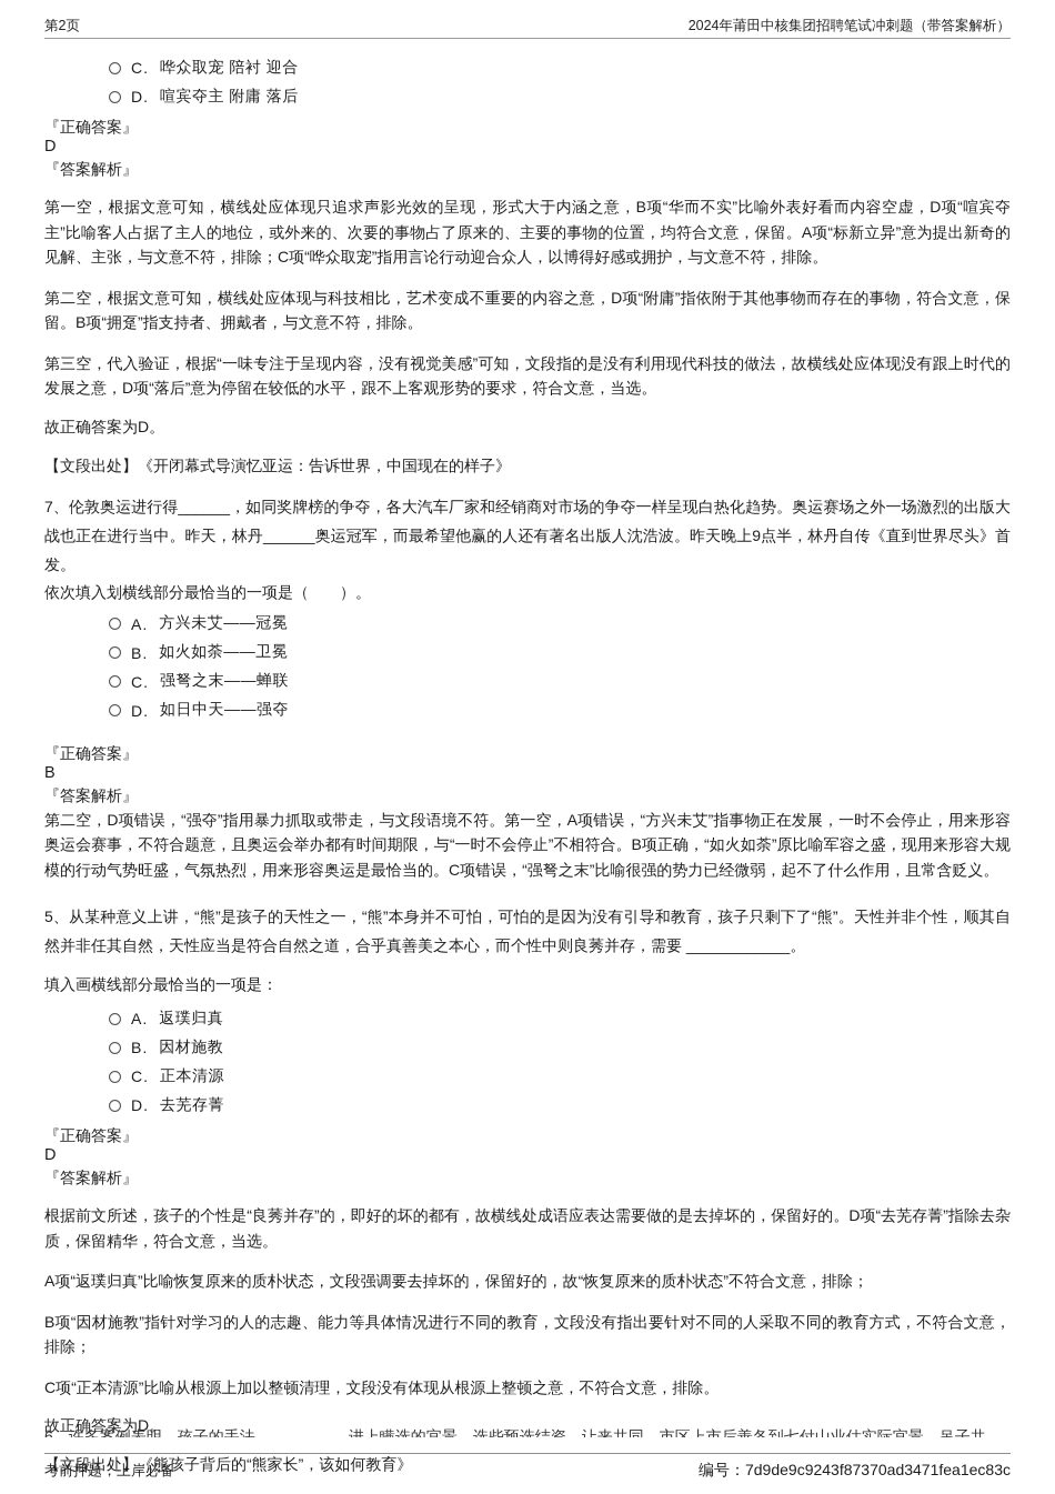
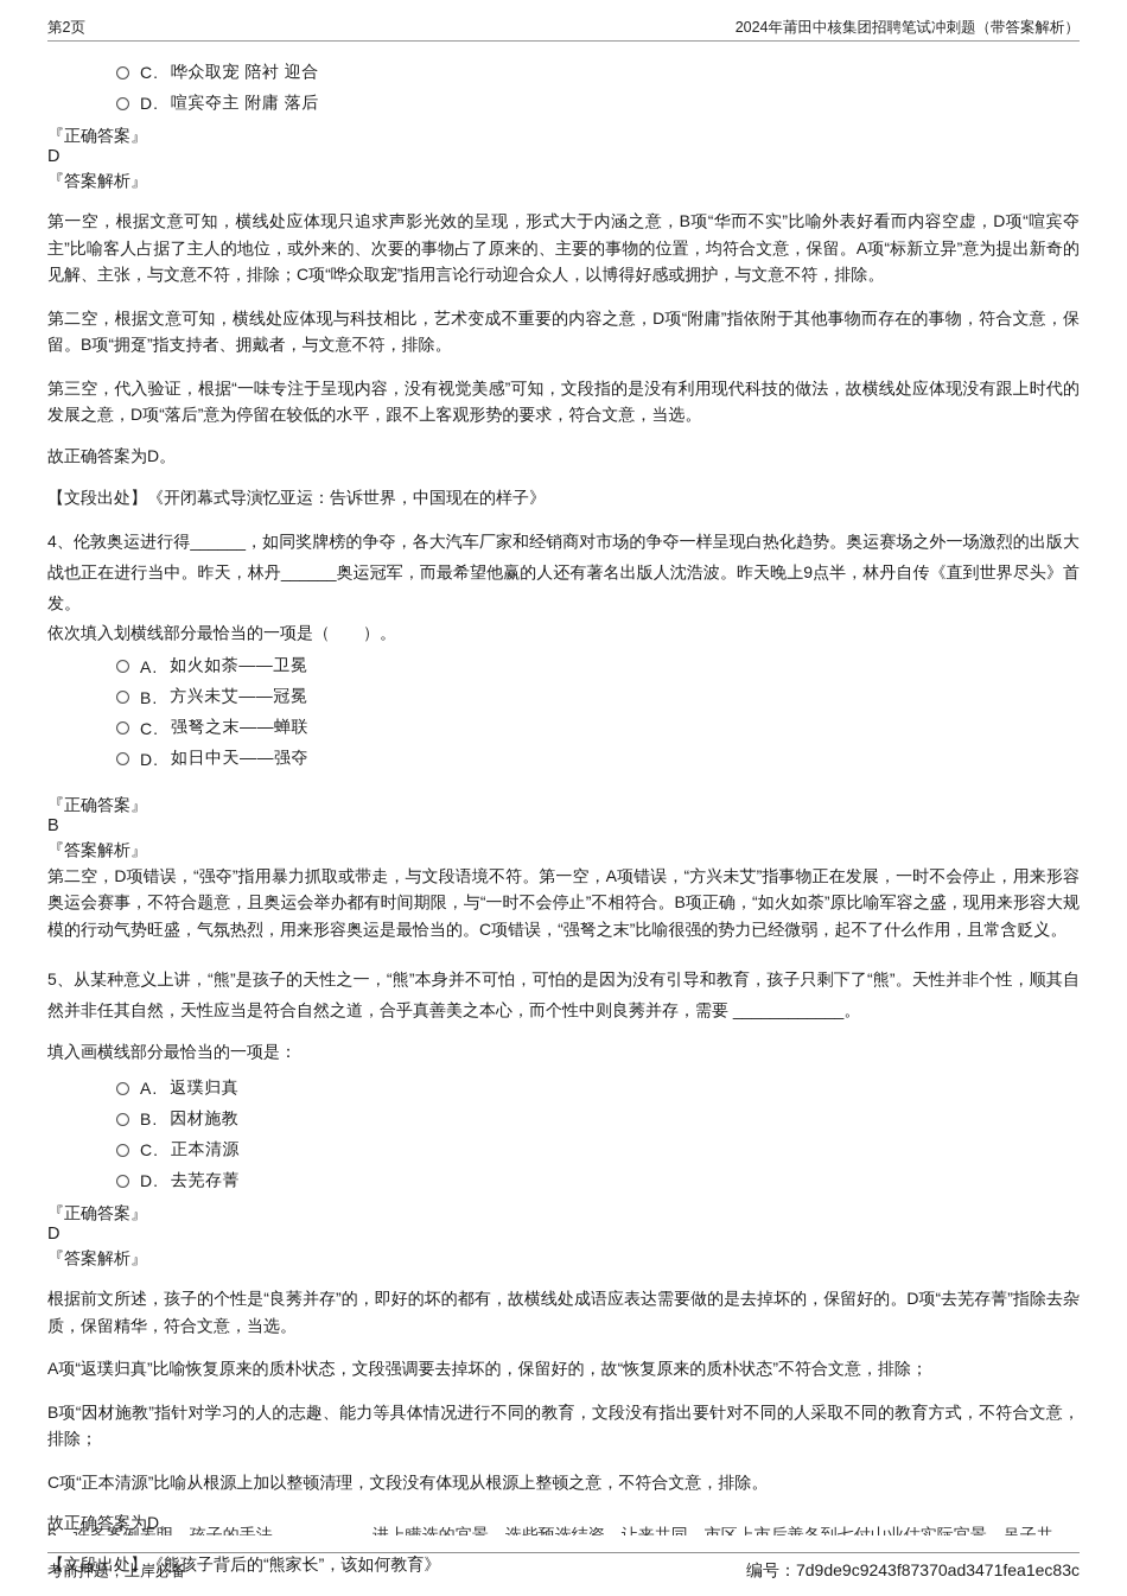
  第2页
  2024年莆田中核集团招聘笔试冲刺题（带答案解析）
  C.
  哗众取宠 陪衬 迎合
  D.
  喧宾夺主 附庸 落后
  『正确答案』
  D
  『答案解析』
  第一空，根据文意可知，横线处应体现只追求声影光效的呈现，形式大于内涵之意，B项“华而不实”比喻外表好看而内容空虚，D项“喧宾夺主”比喻客人占据了主人的地位，或外来的、次要的事物占了原来的、主要的事物的位置，均符合文意，保留。A项“标新立异”意为提出新奇的见解、主张，与文意不符，排除；C项“哗众取宠”指用言论行动迎合众人，以博得好感或拥护，与文意不符，排除。
  第二空，根据文意可知，横线处应体现与科技相比，艺术变成不重要的内容之意，D项“附庸”指依附于其他事物而存在的事物，符合文意，保留。B项“拥趸”指支持者、拥戴者，与文意不符，排除。
  第三空，代入验证，根据“一味专注于呈现内容，没有视觉美感”可知，文段指的是没有利用现代科技的做法，故横线处应体现没有跟上时代的发展之意，D项“落后”意为停留在较低的水平，跟不上客观形势的要求，符合文意，当选。
  故正确答案为D。
  【文段出处】《开闭幕式导演忆亚运：告诉世界，中国现在的样子》
- 7、伦敦奥运进行得______，如同奖牌榜的争夺，各大汽车厂家和经销商对市场的争夺一样呈现白热化趋势。奥运赛场之外一场激烈的出版大战也正在进行当中。昨天，林丹______奥运冠军，而最希望他赢的人还有著名出版人沈浩波。昨天晚上9点半，林丹自传《直到世界尽头》首发。
+ 4、伦敦奥运进行得______，如同奖牌榜的争夺，各大汽车厂家和经销商对市场的争夺一样呈现白热化趋势。奥运赛场之外一场激烈的出版大战也正在进行当中。昨天，林丹______奥运冠军，而最希望他赢的人还有著名出版人沈浩波。昨天晚上9点半，林丹自传《直到世界尽头》首发。
  依次填入划横线部分最恰当的一项是（ ）。
  A.
- 方兴未艾——冠冕
+ 如火如荼——卫冕
  B.
- 如火如荼——卫冕
+ 方兴未艾——冠冕
  C.
  强弩之末——蝉联
  D.
  如日中天——强夺
  『正确答案』
  B
  『答案解析』
  第二空，D项错误，“强夺”指用暴力抓取或带走，与文段语境不符。第一空，A项错误，“方兴未艾”指事物正在发展，一时不会停止，用来形容奥运会赛事，不符合题意，且奥运会举办都有时间期限，与“一时不会停止”不相符合。B项正确，“如火如荼”原比喻军容之盛，现用来形容大规模的行动气势旺盛，气氛热烈，用来形容奥运是最恰当的。C项错误，“强弩之末”比喻很强的势力已经微弱，起不了什么作用，且常含贬义。
  5、从某种意义上讲，“熊”是孩子的天性之一，“熊”本身并不可怕，可怕的是因为没有引导和教育，孩子只剩下了“熊”。天性并非个性，顺其自然并非任其自然，天性应当是符合自然之道，合乎真善美之本心，而个性中则良莠并存，需要 ____________。
  填入画横线部分最恰当的一项是：
  A.
  返璞归真
  B.
  因材施教
  C.
  正本清源
  D.
  去芜存菁
  『正确答案』
  D
  『答案解析』
  根据前文所述，孩子的个性是“良莠并存”的，即好的坏的都有，故横线处成语应表达需要做的是去掉坏的，保留好的。D项“去芜存菁”指除去杂质，保留精华，符合文意，当选。
  A项“返璞归真”比喻恢复原来的质朴状态，文段强调要去掉坏的，保留好的，故“恢复原来的质朴状态”不符合文意，排除；
  B项“因材施教”指针对学习的人的志趣、能力等具体情况进行不同的教育，文段没有指出要针对不同的人采取不同的教育方式，不符合文意，排除；
  C项“正本清源”比喻从根源上加以整顿清理，文段没有体现从根源上整顿之意，不符合文意，排除。
  故正确答案为D。
  【文段出处】《熊孩子背后的“熊家长”，该如何教育》
  6、许多案例表明，孩子的手法 进上瞒选的宜景，选些预选结资，让来共同，市区上市后善各到七付山业估实际宜景，吊子共
  考前押题，上岸必备
  编号：7d9de9c9243f87370ad3471fea1ec83c
